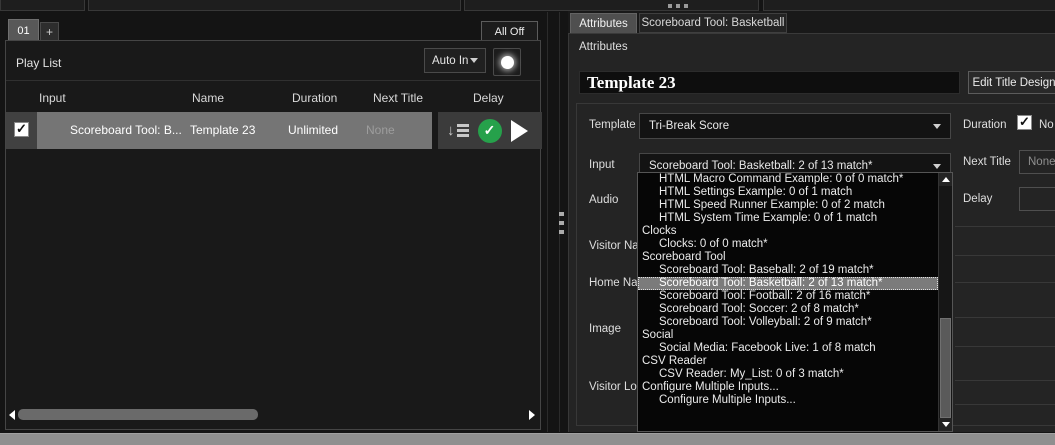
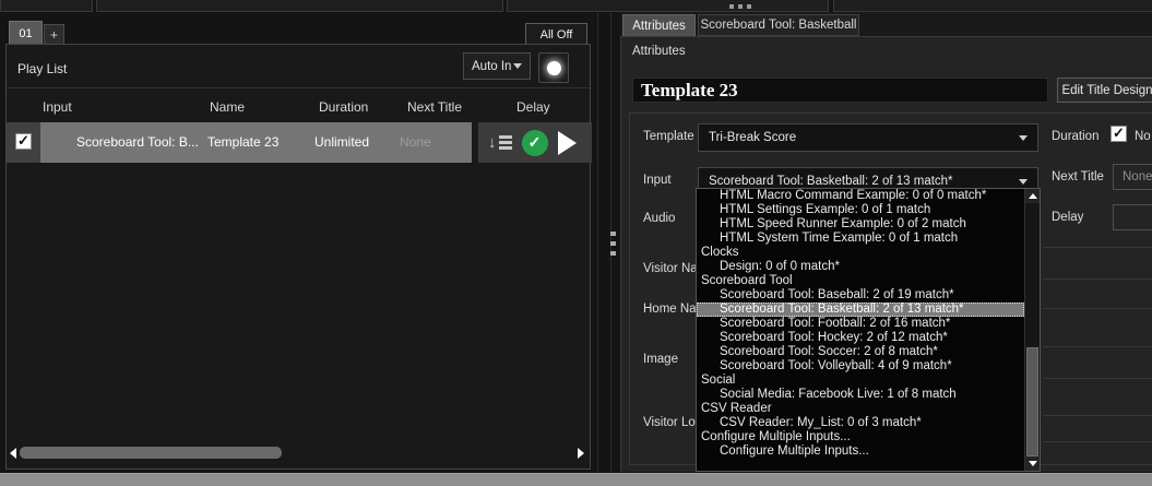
  01
  +
  All Off
  Play List
  Auto In
  Input
  Name
  Duration
  Next Title
  Delay
  Scoreboard Tool: B...
  Template 23
  Unlimited
  None
  ↓
  ✓
  Attributes
  Scoreboard Tool: Basketball
  Attributes
  Template 23
  Edit Title Design
  Template
  Input
  Audio
  Visitor Na
  Home Na
  Image
  Visitor Lo
  Tri-Break Score
  Scoreboard Tool: Basketball: 2 of 13 match*
  Duration
  Next Title
  None
  Delay
  HTML Macro Command Example: 0 of 0 match*
  HTML Settings Example: 0 of 1 match
  HTML Speed Runner Example: 0 of 2 match
  HTML System Time Example: 0 of 1 match
  Clocks
- Clocks: 0 of 0 match*
+ Design: 0 of 0 match*
  Scoreboard Tool
  Scoreboard Tool: Baseball: 2 of 19 match*
  Scoreboard Tool: Basketball: 2 of 13 match*
  Scoreboard Tool: Football: 2 of 16 match*
+ Scoreboard Tool: Hockey: 2 of 12 match*
  Scoreboard Tool: Soccer: 2 of 8 match*
- Scoreboard Tool: Volleyball: 2 of 9 match*
+ Scoreboard Tool: Volleyball: 4 of 9 match*
  Social
  Social Media: Facebook Live: 1 of 8 match
  CSV Reader
  CSV Reader: My_List: 0 of 3 match*
  Configure Multiple Inputs...
  Configure Multiple Inputs...
